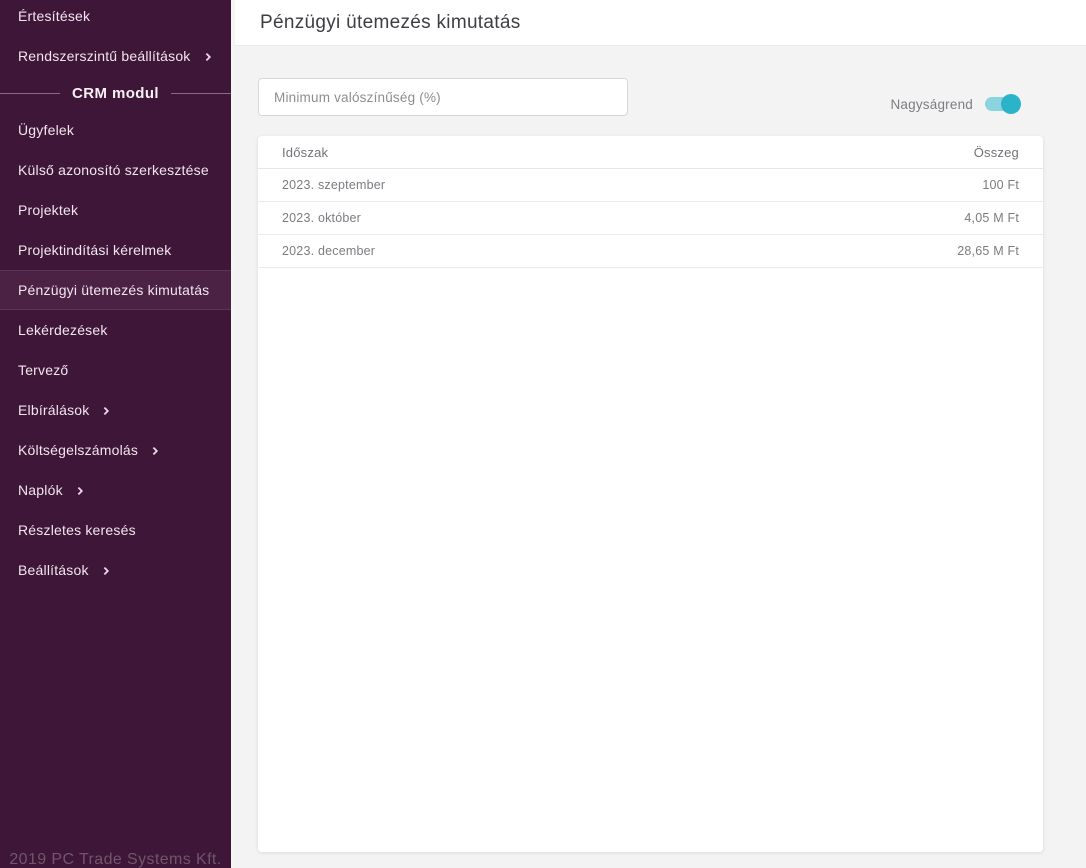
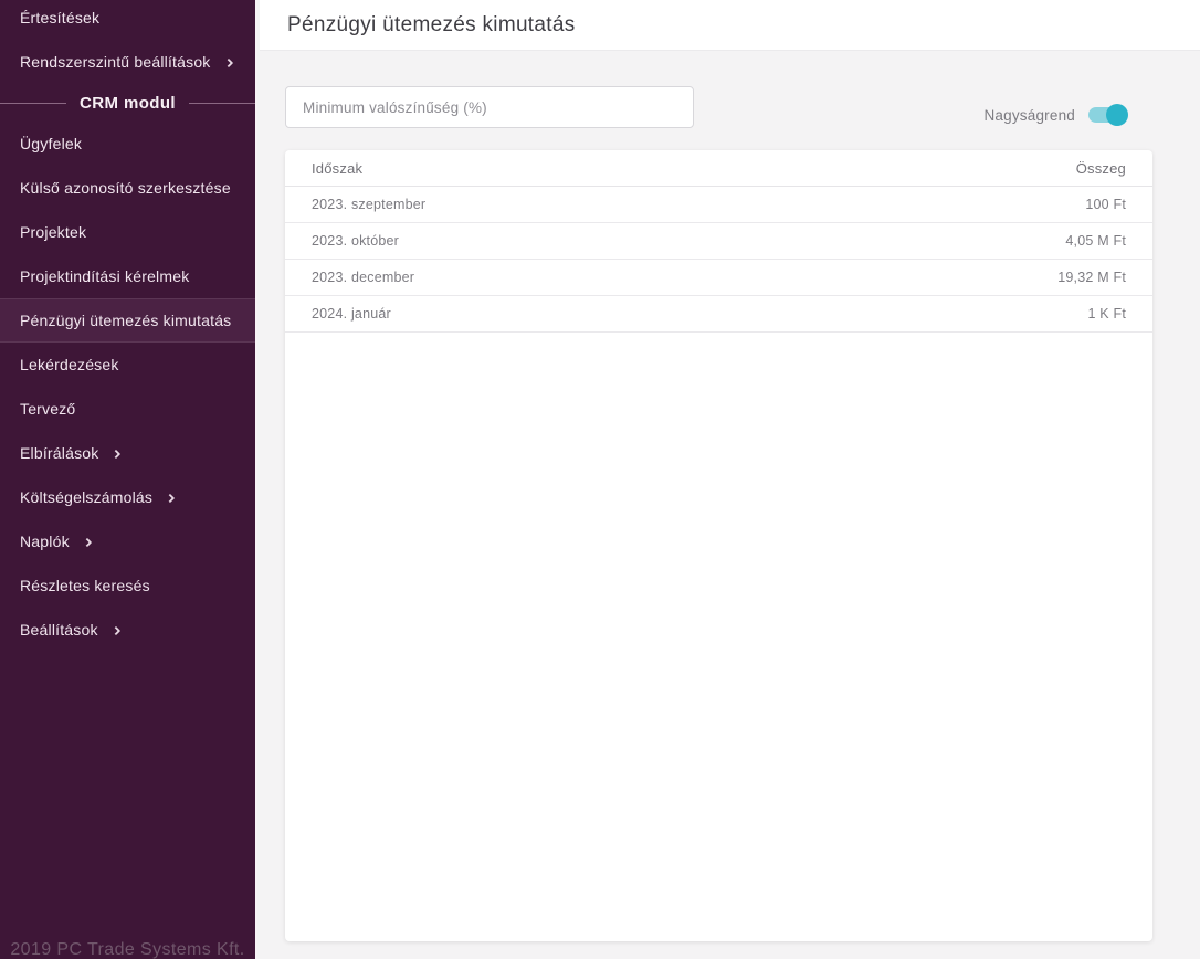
  Értesítések
  Rendszerszintű beállítások
  CRM modul
  Ügyfelek
  Külső azonosító szerkesztése
  Projektek
  Projektindítási kérelmek
  Pénzügyi ütemezés kimutatás
  Lekérdezések
  Tervező
  Elbírálások
  Költségelszámolás
  Naplók
  Részletes keresés
  Beállítások
  2019 PC Trade Systems Kft.
  Pénzügyi ütemezés kimutatás
  Minimum valószínűség (%)
  Nagyságrend
  Időszak
  Összeg
  2023. szeptember
  100 Ft
  2023. október
  4,05 M Ft
  2023. december
- 28,65 M Ft
+ 19,32 M Ft
+ 2024. január
+ 1 K Ft
